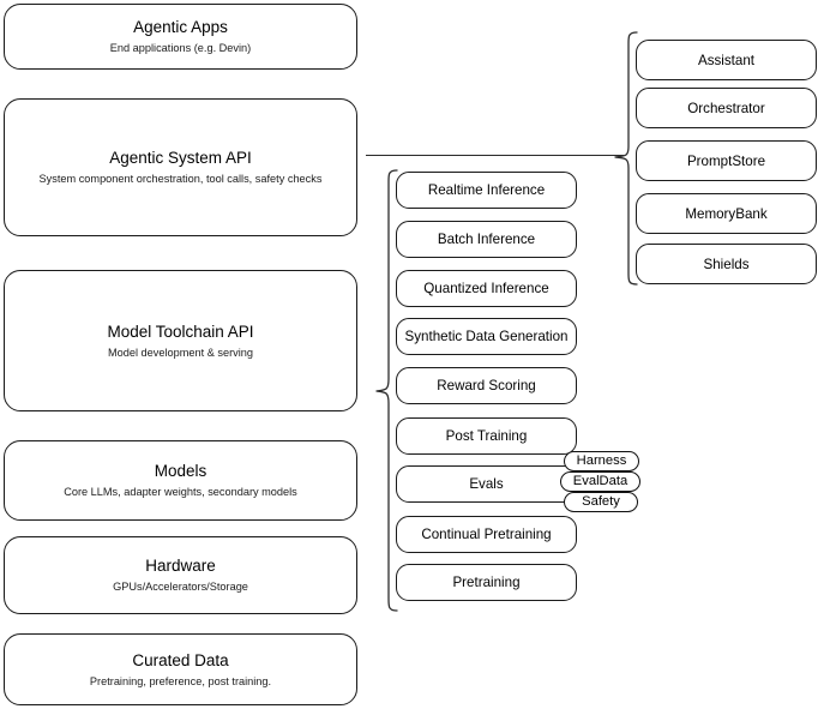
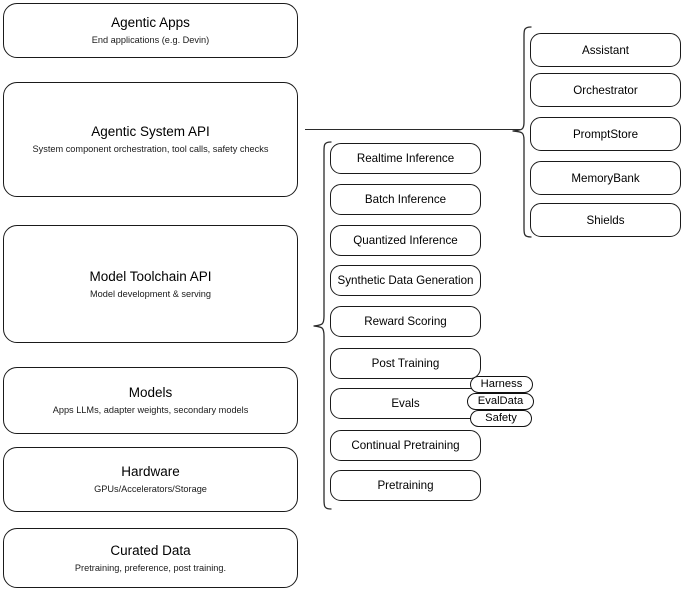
  Agentic Apps
  End applications (e.g. Devin)
  Agentic System API
  System component orchestration, tool calls, safety checks
  Model Toolchain API
  Model development & serving
  Models
- Core LLMs, adapter weights, secondary models
+ Apps LLMs, adapter weights, secondary models
  Hardware
  GPUs/Accelerators/Storage
  Curated Data
  Pretraining, preference, post training.
  Assistant
  Orchestrator
  PromptStore
  MemoryBank
  Shields
  Realtime Inference
  Batch Inference
  Quantized Inference
  Synthetic Data Generation
  Reward Scoring
  Post Training
  Evals
  Continual Pretraining
  Pretraining
  Harness
  EvalData
  Safety
